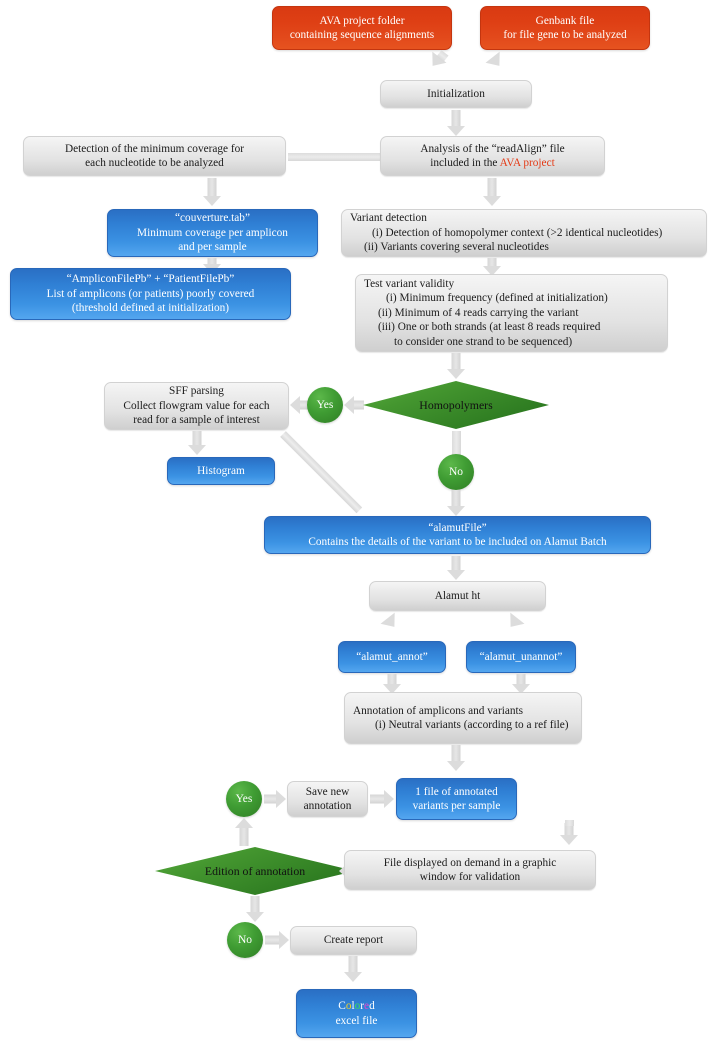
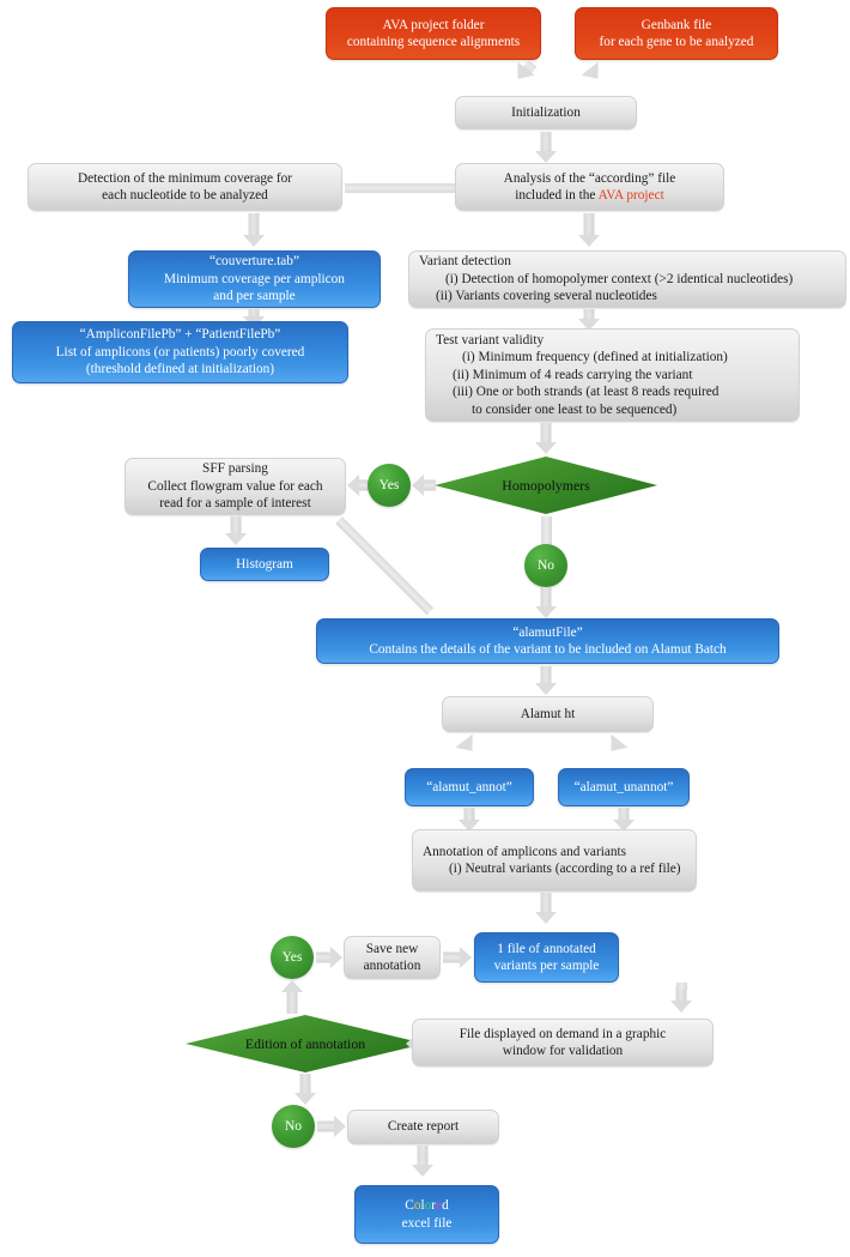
  AVA project folder
  containing sequence alignments
  Genbank file
- for file gene to be analyzed
+ for each gene to be analyzed
  Initialization
  Detection of the minimum coverage for
  each nucleotide to be analyzed
- Analysis of the “readAlign” file
+ Analysis of the “according” file
  included in the AVA project
  “couverture.tab”
  Minimum coverage per amplicon
  and per sample
  Variant detection
  (i) Detection of homopolymer context (>2 identical nucleotides)
  (ii) Variants covering several nucleotides
  “AmpliconFilePb” + “PatientFilePb”
  List of amplicons (or patients) poorly covered
  (threshold defined at initialization)
  Test variant validity
  (i) Minimum frequency (defined at initialization)
  (ii) Minimum of 4 reads carrying the variant
  (iii) One or both strands (at least 8 reads required
- to consider one strand to be sequenced)
+ to consider one least to be sequenced)
  SFF parsing
  Collect flowgram value for each
  read for a sample of interest
  Yes
  Homopolymers
  Histogram
  No
  “alamutFile”
  Contains the details of the variant to be included on Alamut Batch
  Alamut ht
  “alamut_annot”
  “alamut_unannot”
  Annotation of amplicons and variants
  (i) Neutral variants (according to a ref file)
  Yes
  Save new
  annotation
  1 file of annotated
  variants per sample
  Edition of annotation
  File displayed on demand in a graphic
  window for validation
  No
  Create report
  Colored
  excel file
